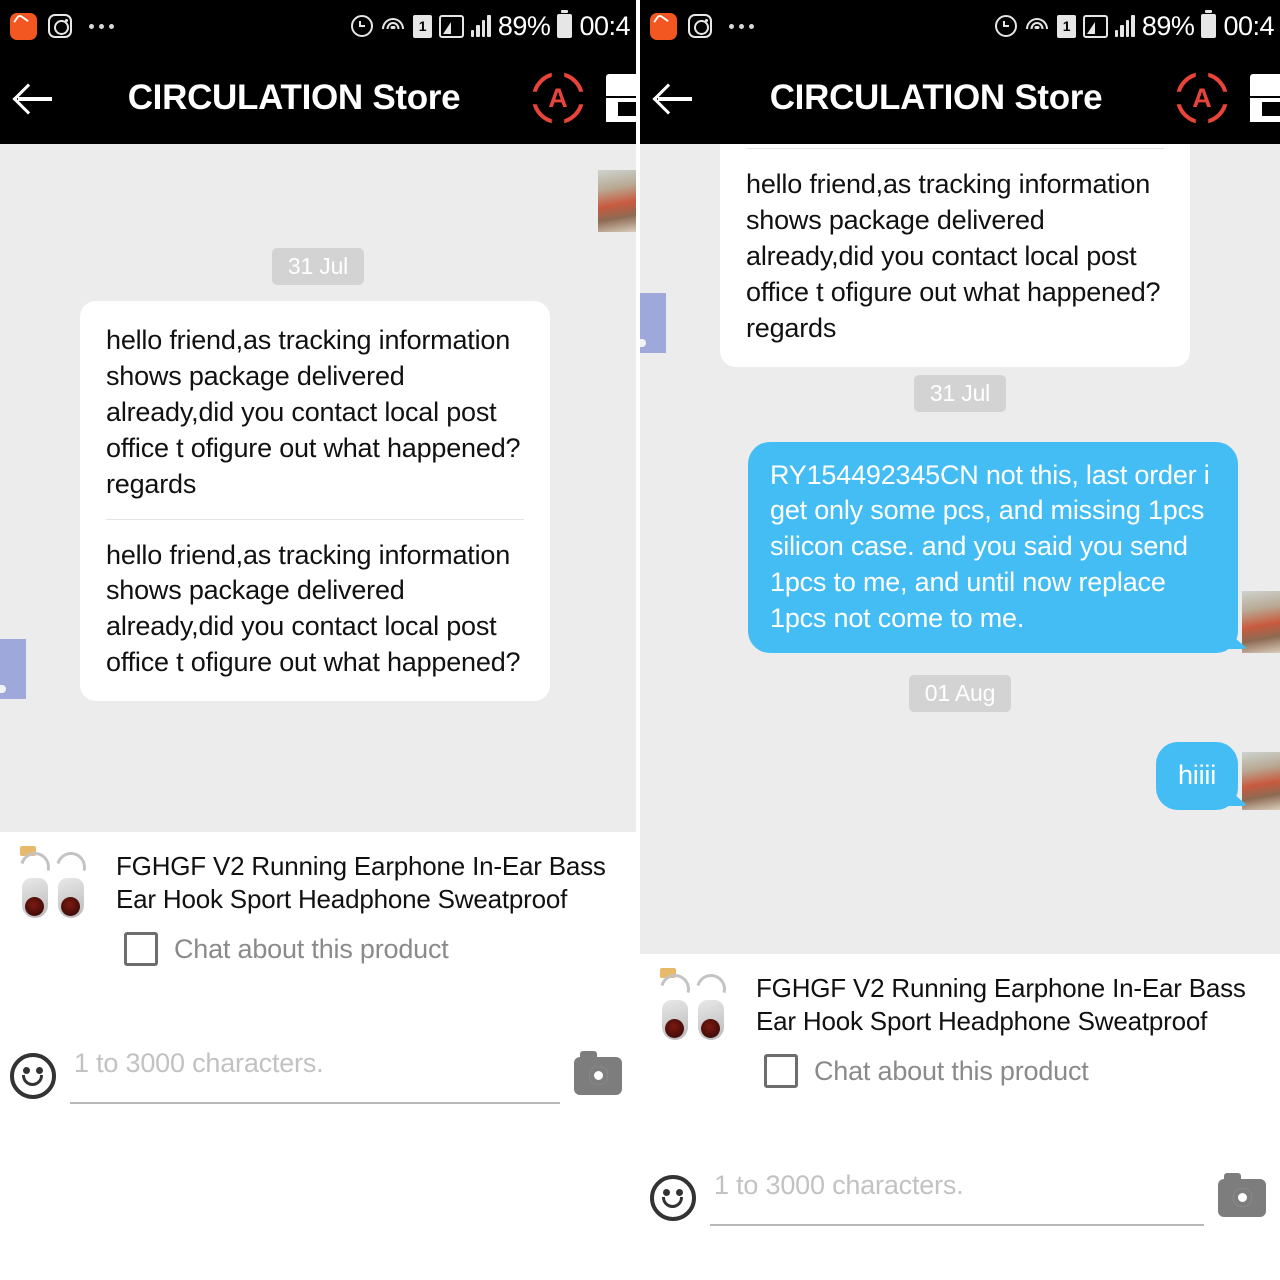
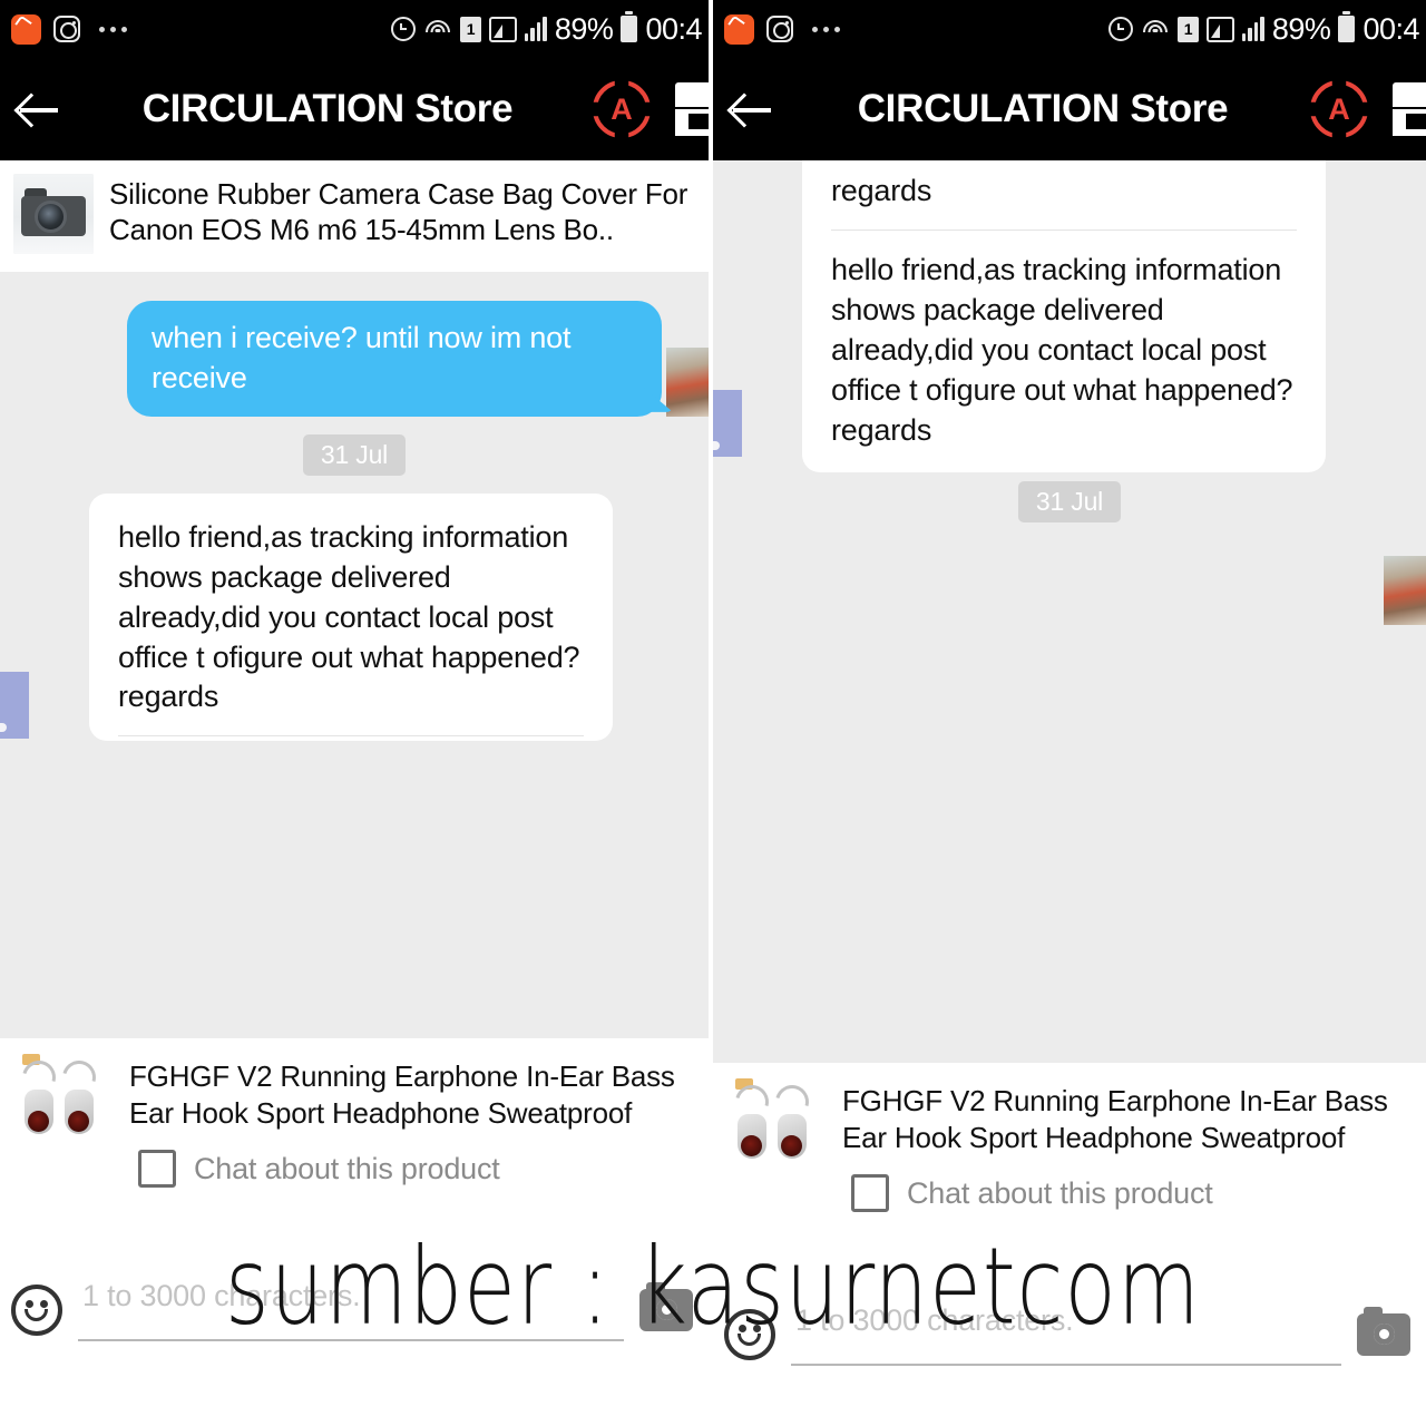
  1
  89%
  00:4
  CIRCULATION Store
  A
+ Silicone Rubber Camera Case Bag Cover For Canon EOS M6 m6 15-45mm Lens Bo..
+ when i receive? until now im not receive
  31 Jul
  hello friend,as tracking information shows package delivered already,did you contact local post office t ofigure out what happened? regards
- hello friend,as tracking information shows package delivered already,did you contact local post office t ofigure out what happened?
  FGHGF V2 Running Earphone In-Ear Bass Ear Hook Sport Headphone Sweatproof
  Chat about this product
  1 to 3000 characters.
  1
  89%
  00:4
  CIRCULATION Store
  A
+ regards
  hello friend,as tracking information shows package delivered already,did you contact local post office t ofigure out what happened? regards
  31 Jul
- RY154492345CN not this, last order i get only some pcs, and missing 1pcs silicon case. and you said you send 1pcs to me, and until now replace 1pcs not come to me.
- 01 Aug
- hiiii
  FGHGF V2 Running Earphone In-Ear Bass Ear Hook Sport Headphone Sweatproof
  Chat about this product
  1 to 3000 characters.
+ sumber : kasurnetcom
